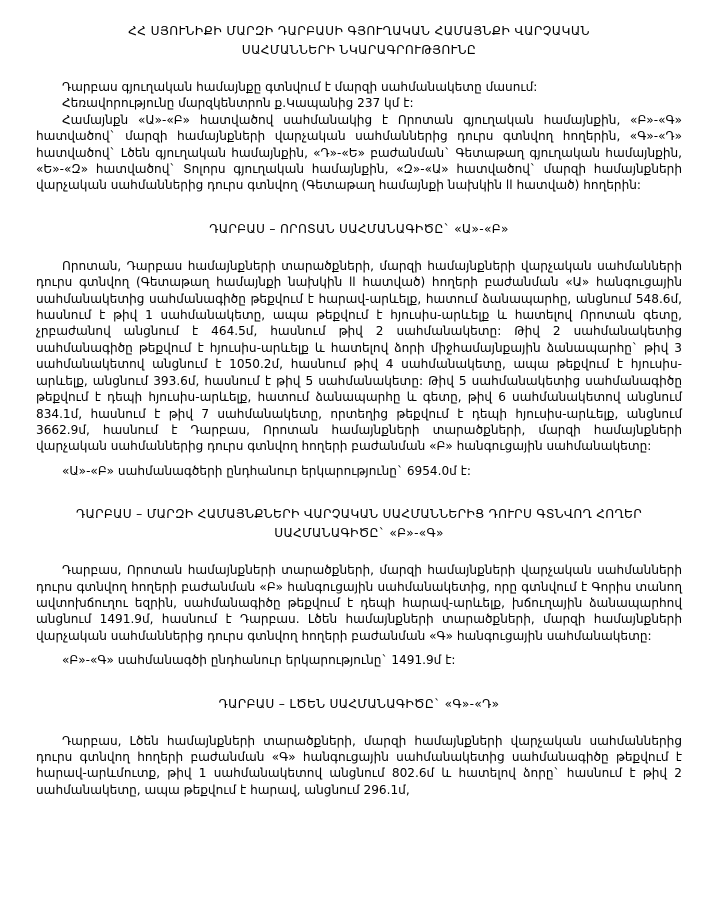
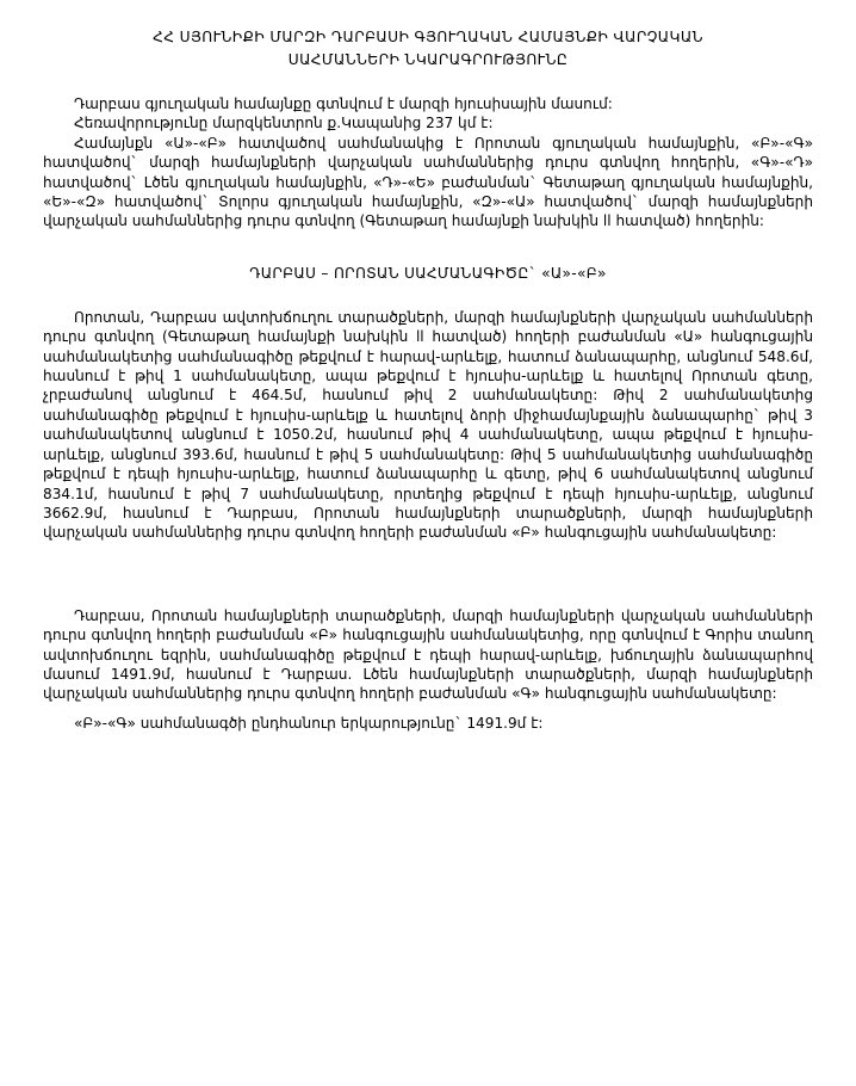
  ՀՀ ՍՅՈՒՆԻՔԻ ՄԱՐԶԻ ԴԱՐԲԱՍԻ ԳՅՈՒՂԱԿԱՆ ՀԱՄԱՅՆՔԻ ՎԱՐՉԱԿԱՆ
  ՍԱՀՄԱՆՆԵՐԻ ՆԿԱՐԱԳՐՈՒԹՅՈՒՆԸ
- Դարբաս գյուղական համայնքը գտնվում է մարզի սահմանակետը մասում:
+ Դարբաս գյուղական համայնքը գտնվում է մարզի հյուսիսային մասում:
  Հեռավորությունը մարզկենտրոն ք.Կապանից 237 կմ է:
  Համայնքն «Ա»-«Բ» հատվածով սահմանակից է Որոտան գյուղական համայնքին, «Բ»-«Գ» հատվածով` մարզի համայնքների վարչական սահմաններից դուրս գտնվող հողերին, «Գ»-«Դ» հատվածով` Լծեն գյուղական համայնքին, «Դ»-«Ե» բաժանման` Գետաթաղ գյուղական համայնքին, «Ե»-«Զ» հատվածով` Տոլորս գյուղական համայնքին, «Զ»-«Ա» հատվածով` մարզի համայնքների վարչական սահմաններից դուրս գտնվող (Գետաթաղ համայնքի նախկին ll հատված) հողերին:
  ԴԱՐԲԱՍ – ՈՐՈՏԱՆ ՍԱՀՄԱՆԱԳԻԾԸ` «Ա»-«Բ»
- Որոտան, Դարբաս համայնքների տարածքների, մարզի համայնքների վարչական սահմանների դուրս գտնվող (Գետաթաղ համայնքի նախկին ll հատված) հողերի բաժանման «Ա» հանգուցային սահմանակետից սահմանագիծը թեքվում է հարավ-արևելք, հատում ձանապարհը, անցնում 548.6մ, հասնում է թիվ 1 սահմանակետը, ապա թեքվում է հյուսիս-արևելք և հատելով Որոտան գետը, չրբաժանով անցնում է 464.5մ, հասնում թիվ 2 սահմանակետը: Թիվ 2 սահմանակետից սահմանագիծը թեքվում է հյուսիս-արևելք և հատելով ձորի միջհամայնքային ձանապարհը` թիվ 3 սահմանակետով անցնում է 1050.2մ, հասնում թիվ 4 սահմանակետը, ապա թեքվում է հյուսիս-արևելք, անցնում 393.6մ, հասնում է թիվ 5 սահմանակետը: Թիվ 5 սահմանակետից սահմանագիծը թեքվում է դեպի հյուսիս-արևելք, հատում ձանապարհը և գետը, թիվ 6 սահմանակետով անցնում 834.1մ, հասնում է թիվ 7 սահմանակետը, որտեղից թեքվում է դեպի հյուսիս-արևելք, անցնում 3662.9մ, հասնում է Դարբաս, Որոտան համայնքների տարածքների, մարզի համայնքների վարչական սահմաններից դուրս գտնվող հողերի բաժանման «Բ» հանգուցային սահմանակետը:
+ Որոտան, Դարբաս ավտոխճուղու տարածքների, մարզի համայնքների վարչական սահմանների դուրս գտնվող (Գետաթաղ համայնքի նախկին ll հատված) հողերի բաժանման «Ա» հանգուցային սահմանակետից սահմանագիծը թեքվում է հարավ-արևելք, հատում ձանապարհը, անցնում 548.6մ, հասնում է թիվ 1 սահմանակետը, ապա թեքվում է հյուսիս-արևելք և հատելով Որոտան գետը, չրբաժանով անցնում է 464.5մ, հասնում թիվ 2 սահմանակետը: Թիվ 2 սահմանակետից սահմանագիծը թեքվում է հյուսիս-արևելք և հատելով ձորի միջհամայնքային ձանապարհը` թիվ 3 սահմանակետով անցնում է 1050.2մ, հասնում թիվ 4 սահմանակետը, ապա թեքվում է հյուսիս-արևելք, անցնում 393.6մ, հասնում է թիվ 5 սահմանակետը: Թիվ 5 սահմանակետից սահմանագիծը թեքվում է դեպի հյուսիս-արևելք, հատում ձանապարհը և գետը, թիվ 6 սահմանակետով անցնում 834.1մ, հասնում է թիվ 7 սահմանակետը, որտեղից թեքվում է դեպի հյուսիս-արևելք, անցնում 3662.9մ, հասնում է Դարբաս, Որոտան համայնքների տարածքների, մարզի համայնքների վարչական սահմաններից դուրս գտնվող հողերի բաժանման «Բ» հանգուցային սահմանակետը:
- «Ա»-«Բ» սահմանագծերի ընդհանուր երկարությունը` 6954.0մ է:
- ԴԱՐԲԱՍ – ՄԱՐԶԻ ՀԱՄԱՅՆՔՆԵՐԻ ՎԱՐՉԱԿԱՆ ՍԱՀՄԱՆՆԵՐԻՑ ԴՈՒՐՍ ԳՏՆՎՈՂ ՀՈՂԵՐ
- ՍԱՀՄԱՆԱԳԻԾԸ` «Բ»-«Գ»
- Դարբաս, Որոտան համայնքների տարածքների, մարզի համայնքների վարչական սահմանների դուրս գտնվող հողերի բաժանման «Բ» հանգուցային սահմանակետից, որը գտնվում է Գորիս տանող ավտոխճուղու եզրին, սահմանագիծը թեքվում է դեպի հարավ-արևելք, խճուղային ձանապարհով անցնում 1491.9մ, հասնում է Դարբաս. Լծեն համայնքների տարածքների, մարզի համայնքների վարչական սահմաններից դուրս գտնվող հողերի բաժանման «Գ» հանգուցային սահմանակետը:
+ Դարբաս, Որոտան համայնքների տարածքների, մարզի համայնքների վարչական սահմանների դուրս գտնվող հողերի բաժանման «Բ» հանգուցային սահմանակետից, որը գտնվում է Գորիս տանող ավտոխճուղու եզրին, սահմանագիծը թեքվում է դեպի հարավ-արևելք, խճուղային ձանապարհով մասում 1491.9մ, հասնում է Դարբաս. Լծեն համայնքների տարածքների, մարզի համայնքների վարչական սահմաններից դուրս գտնվող հողերի բաժանման «Գ» հանգուցային սահմանակետը:
  «Բ»-«Գ» սահմանագծի ընդհանուր երկարությունը` 1491.9մ է:
- ԴԱՐԲԱՍ – ԼԾԵՆ ՍԱՀՄԱՆԱԳԻԾԸ` «Գ»-«Դ»
- Դարբաս, Լծեն համայնքների տարածքների, մարզի համայնքների վարչական սահմաններից դուրս գտնվող հողերի բաժանման «Գ» հանգուցային սահմանակետից սահմանագիծը թեքվում է հարավ-արևմուտք, թիվ 1 սահմանակետով անցնում 802.6մ և հատելով ձորը` հասնում է թիվ 2 սահմանակետը, ապա թեքվում է հարավ, անցնում 296.1մ,
